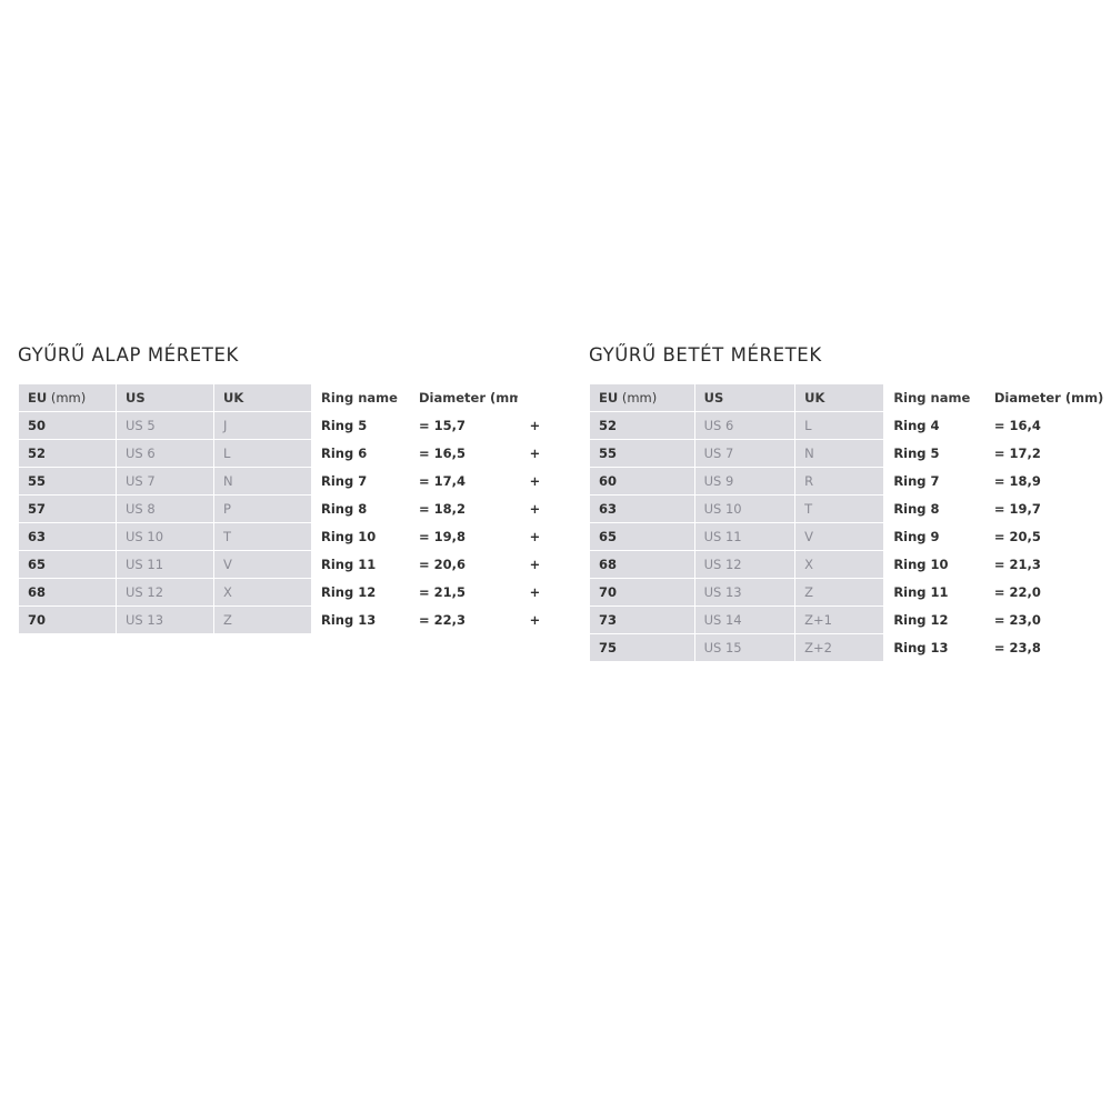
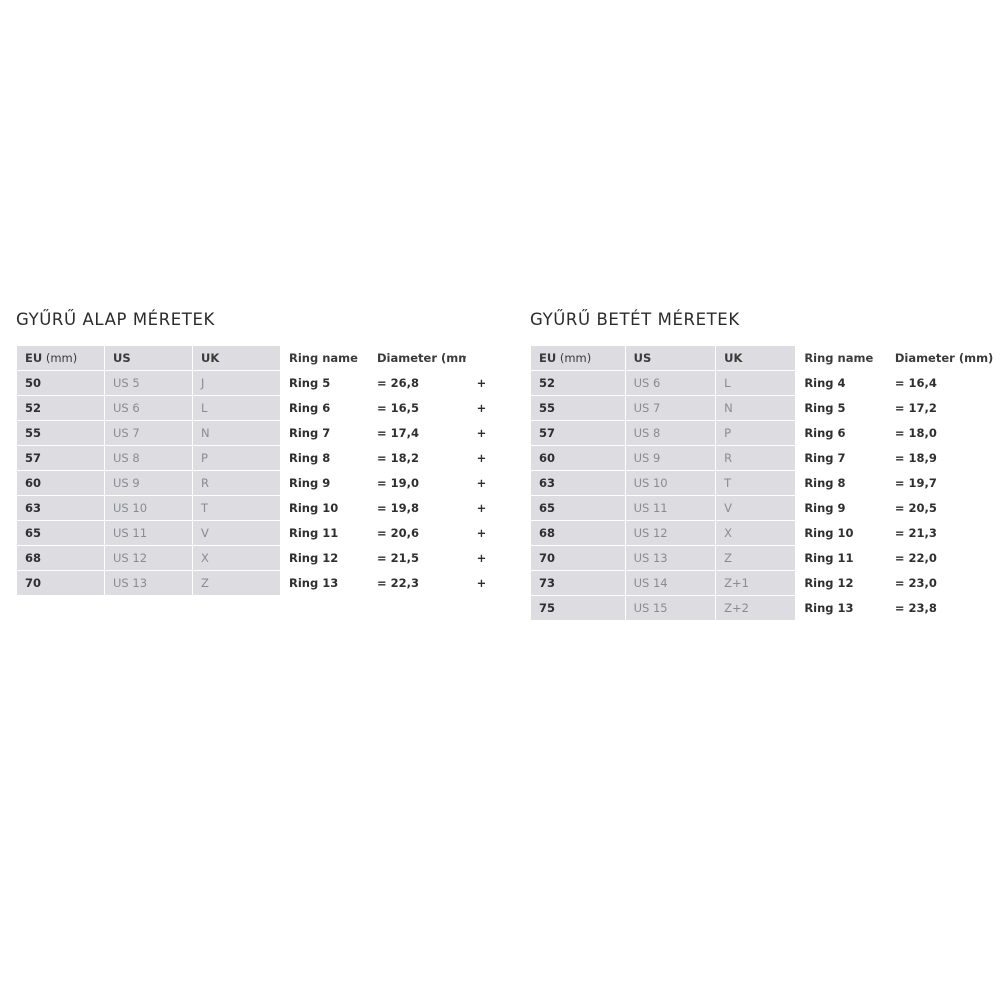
  GYŰRŰ ALAP MÉRETEK
  EU (mm)	US	UK	Ring name	Diameter (mm
- 50	US 5	J	Ring 5	= 15,7	+
+ 50	US 5	J	Ring 5	= 26,8	+
  52	US 6	L	Ring 6	= 16,5	+
  55	US 7	N	Ring 7	= 17,4	+
  57	US 8	P	Ring 8	= 18,2	+
+ 60	US 9	R	Ring 9	= 19,0	+
  63	US 10	T	Ring 10	= 19,8	+
  65	US 11	V	Ring 11	= 20,6	+
  68	US 12	X	Ring 12	= 21,5	+
  70	US 13	Z	Ring 13	= 22,3	+
  GYŰRŰ BETÉT MÉRETEK
  EU (mm)	US	UK	Ring name	Diameter (mm)
  52	US 6	L	Ring 4	= 16,4
  55	US 7	N	Ring 5	= 17,2
+ 57	US 8	P	Ring 6	= 18,0
  60	US 9	R	Ring 7	= 18,9
  63	US 10	T	Ring 8	= 19,7
  65	US 11	V	Ring 9	= 20,5
  68	US 12	X	Ring 10	= 21,3
  70	US 13	Z	Ring 11	= 22,0
  73	US 14	Z+1	Ring 12	= 23,0
  75	US 15	Z+2	Ring 13	= 23,8
